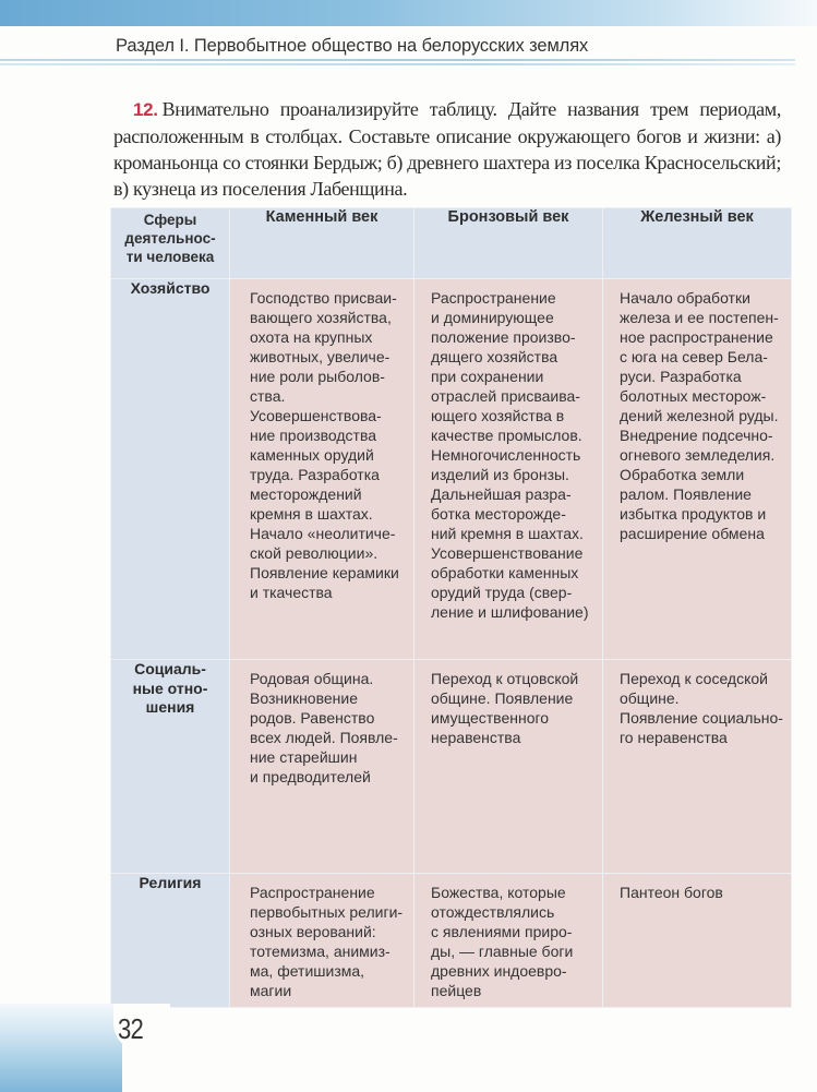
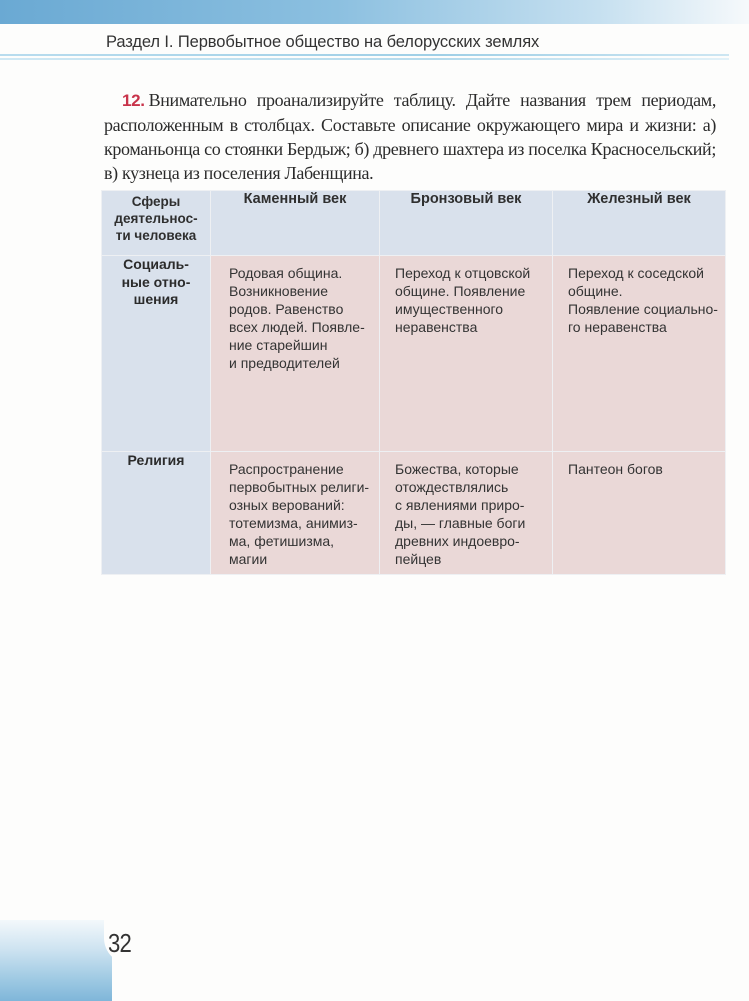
  Раздел I. Первобытное общество на белорусских землях
- 12. Внимательно проанализируйте таблицу. Дайте названия трем периодам, расположенным в столбцах. Составьте описание окружающего богов и жизни: а) кроманьонца со стоянки Бердыж; б) древнего шахтера из поселка Красносельский; в) кузнеца из поселения Лабенщина.
+ 12. Внимательно проанализируйте таблицу. Дайте названия трем периодам, расположенным в столбцах. Составьте описание окружающего мира и жизни: а) кроманьонца со стоянки Бердыж; б) древнего шахтера из поселка Красносельский; в) кузнеца из поселения Лабенщина.
  Сферы деятельнос- ти человека	Каменный век	Бронзовый век	Железный век
- Хозяйство	Господство присваи- вающего хозяйства, охота на крупных животных, увеличе- ние роли рыболов- ства. Усовершенствова- ние производства каменных орудий труда. Разработка месторождений кремня в шахтах. Начало «неолитиче- ской революции». Появление керамики и ткачества	Распространение и доминирующее положение произво- дящего хозяйства при сохранении отраслей присваива- ющего хозяйства в качестве промыслов. Немногочисленность изделий из бронзы. Дальнейшая разра- ботка месторожде- ний кремня в шахтах. Усовершенствование обработки каменных орудий труда (свер- ление и шлифование)	Начало обработки железа и ее постепен- ное распространение с юга на север Бела- руси. Разработка болотных месторож- дений железной руды. Внедрение подсечно- огневого земледелия. Обработка земли ралом. Появление избытка продуктов и расширение обмена
  Социаль- ные отно- шения	Родовая община. Возникновение родов. Равенство всех людей. Появле- ние старейшин и предводителей	Переход к отцовской общине. Появление имущественного неравенства	Переход к соседской общине. Появление социально- го неравенства
  Религия	Распространение первобытных религи- озных верований: тотемизма, анимиз- ма, фетишизма, магии	Божества, которые отождествлялись с явлениями приро- ды, — главные боги древних индоевро- пейцев	Пантеон богов
  32
